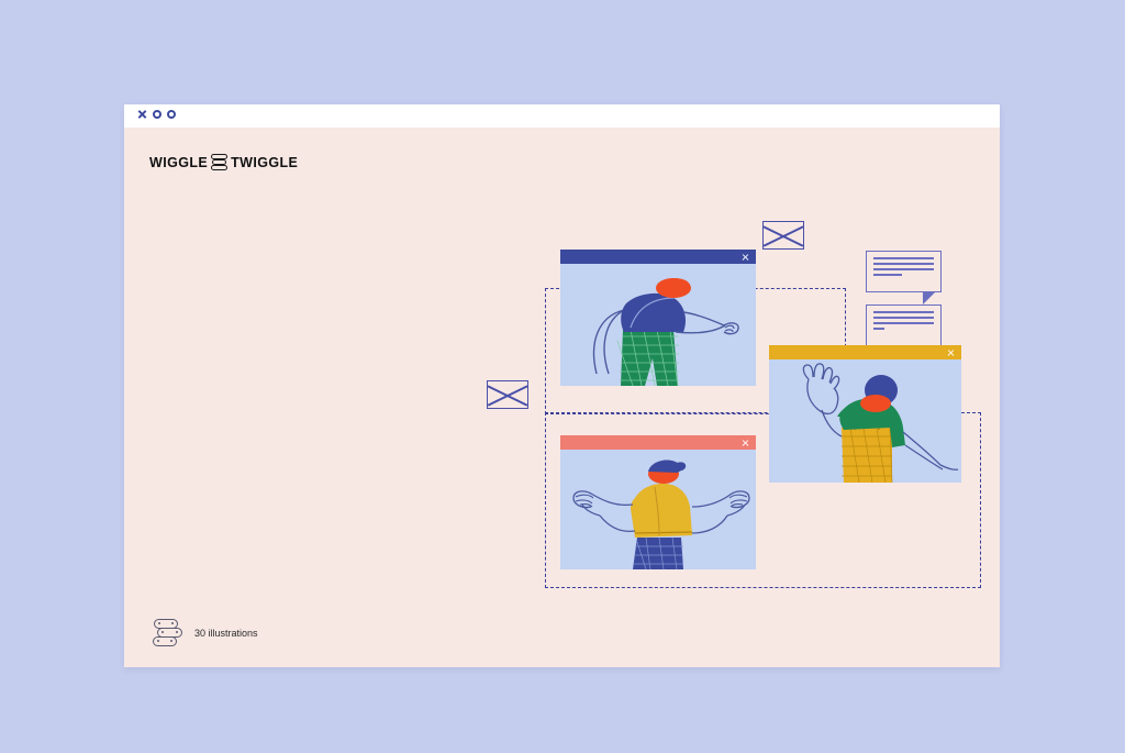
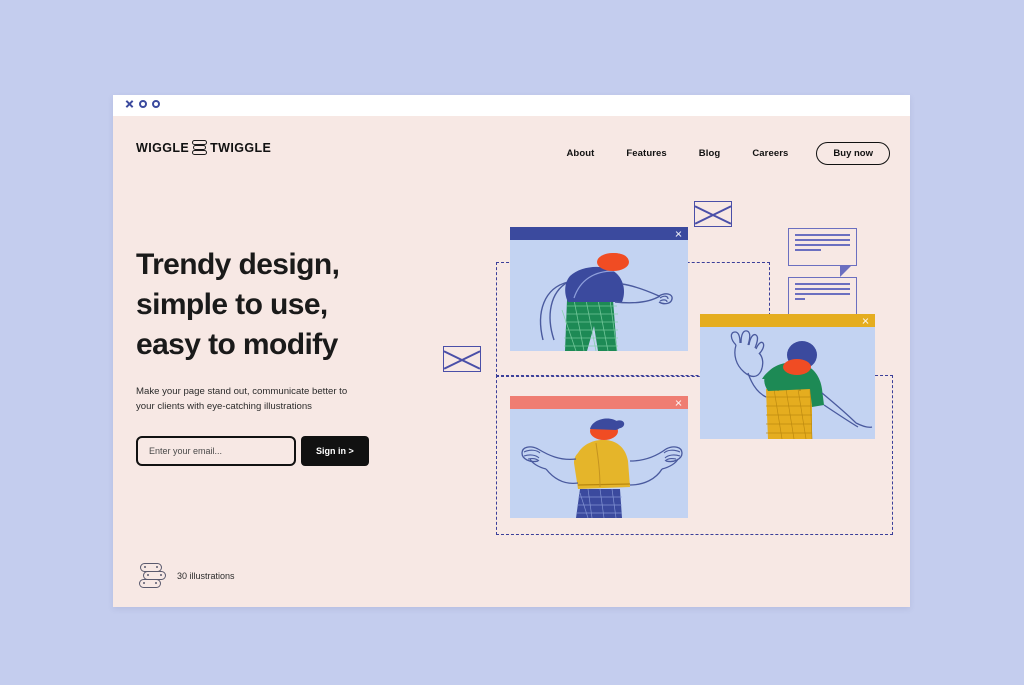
  WIGGLE
  TWIGGLE
+ About
+ Features
+ Blog
+ Careers
+ Buy now
+ Trendy design,
+ simple to use,
+ easy to modify
+ Make your page stand out, communicate better to your clients with eye-catching illustrations
+ Enter your email...
+ Sign in >
  30 illustrations
